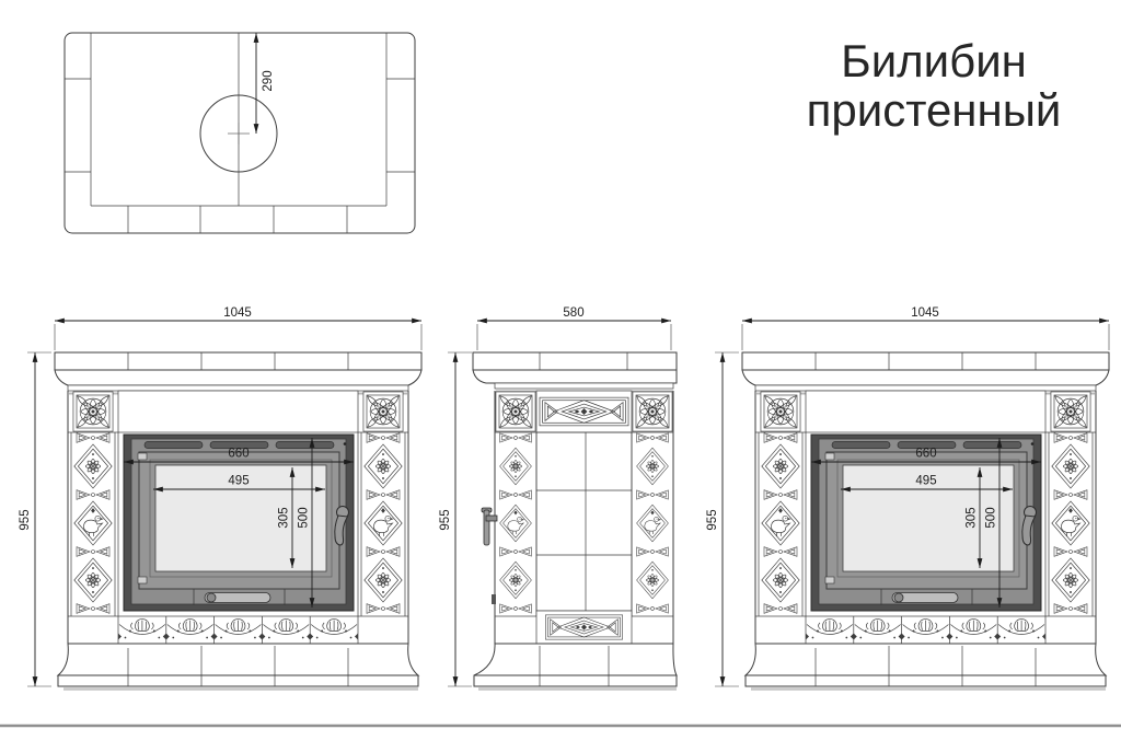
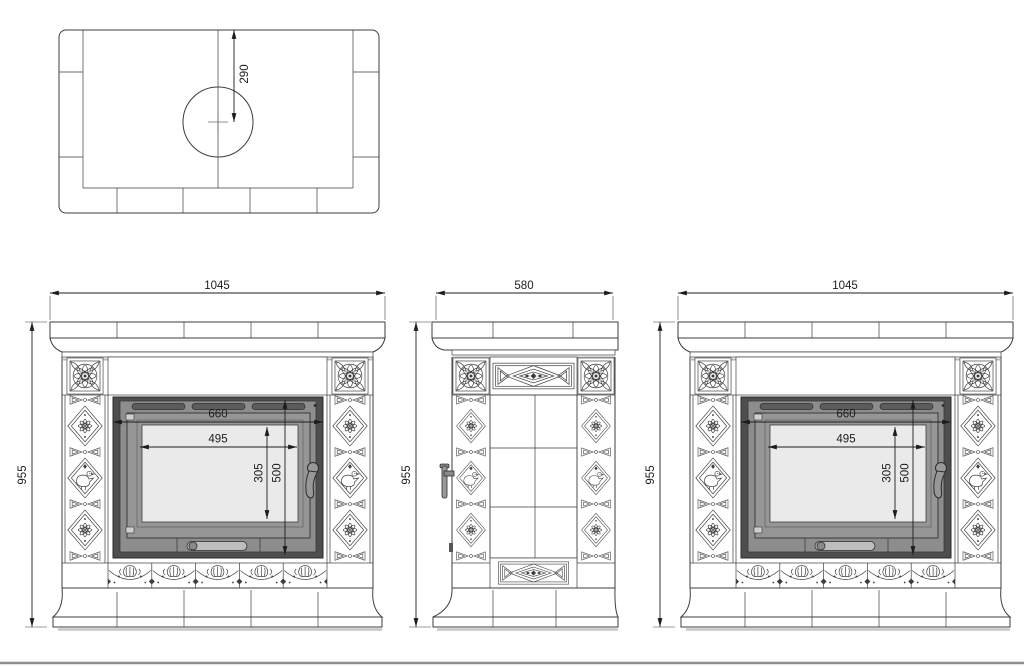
- Билибин
- пристенный
